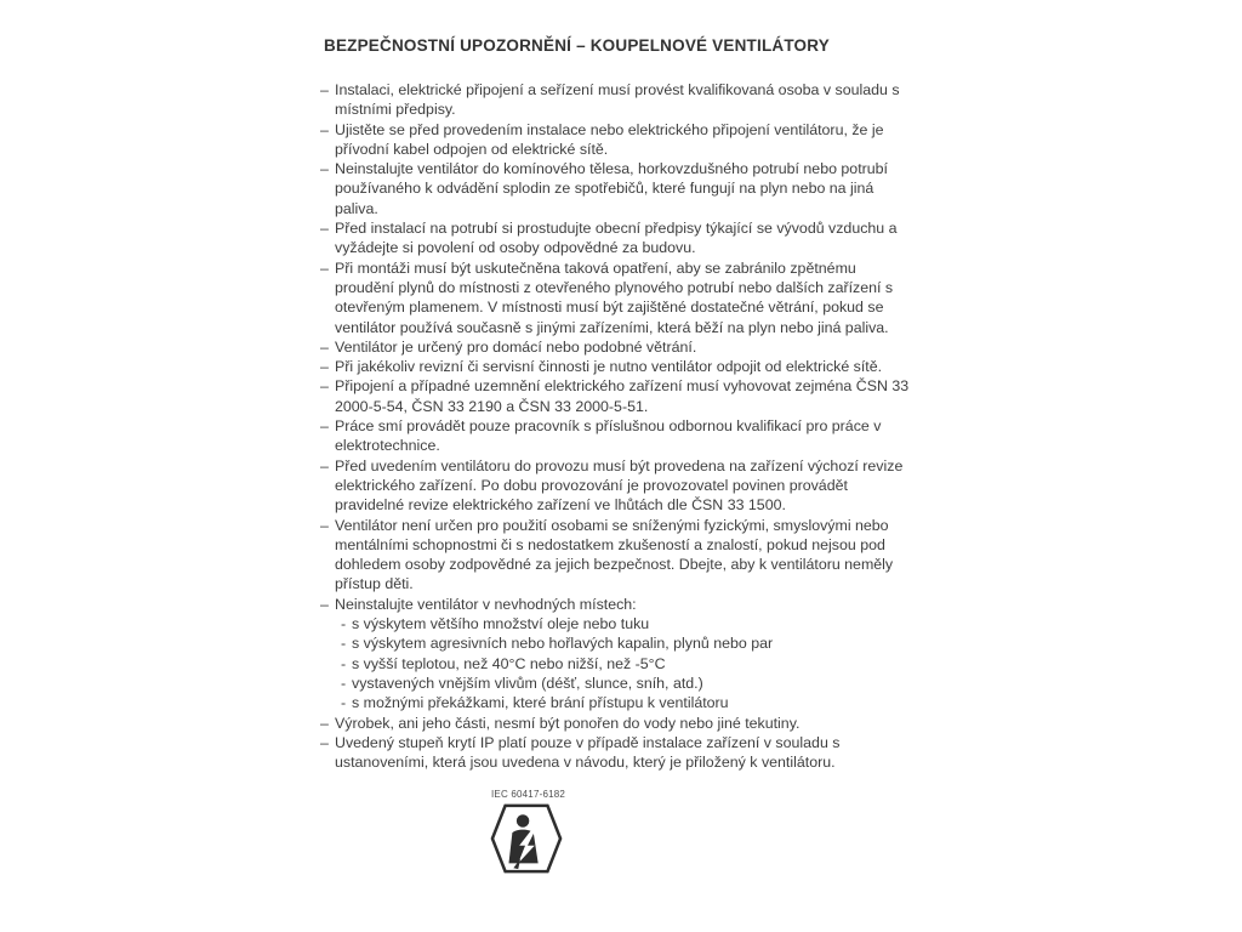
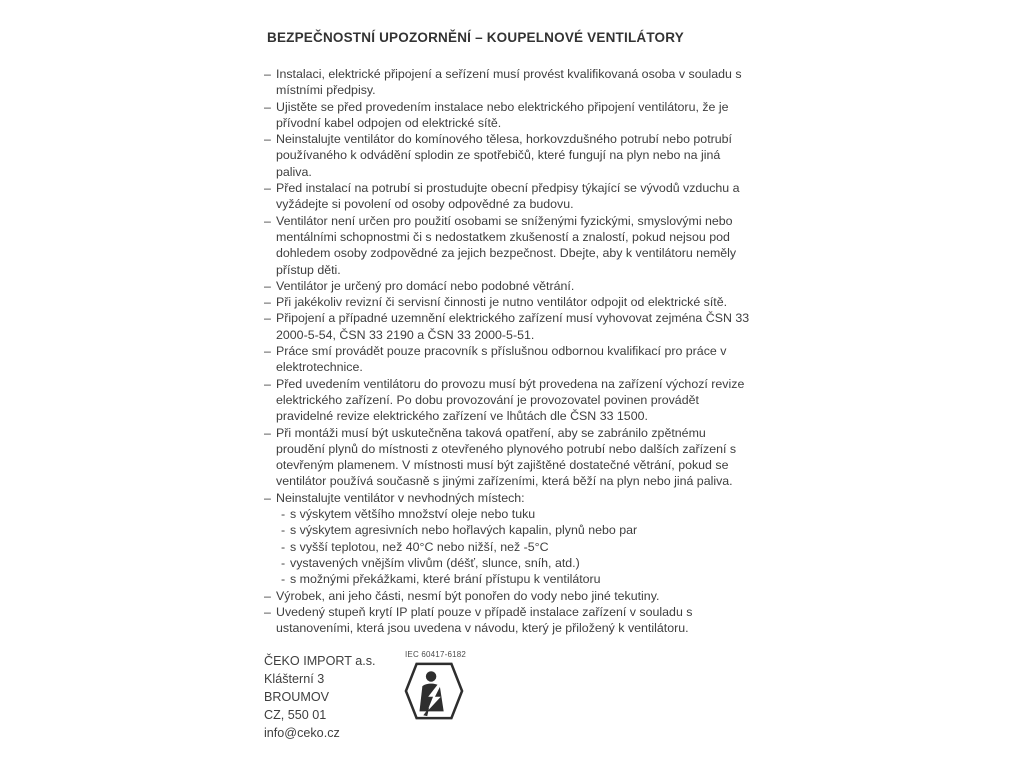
  BEZPEČNOSTNÍ UPOZORNĚNÍ – KOUPELNOVÉ VENTILÁTORY
  –
  Instalaci, elektrické připojení a seřízení musí provést kvalifikovaná osoba v souladu s místními předpisy.
  –
  Ujistěte se před provedením instalace nebo elektrického připojení ventilátoru, že je přívodní kabel odpojen od elektrické sítě.
  –
  Neinstalujte ventilátor do komínového tělesa, horkovzdušného potrubí nebo potrubí používaného k odvádění splodin ze spotřebičů, které fungují na plyn nebo na jiná paliva.
  –
  Před instalací na potrubí si prostudujte obecní předpisy týkající se vývodů vzduchu a vyžádejte si povolení od osoby odpovědné za budovu.
  –
- Při montáži musí být uskutečněna taková opatření, aby se zabránilo zpětnému proudění plynů do místnosti z otevřeného plynového potrubí nebo dalších zařízení s otevřeným plamenem. V místnosti musí být zajištěné dostatečné větrání, pokud se ventilátor používá současně s jinými zařízeními, která běží na plyn nebo jiná paliva.
+ Ventilátor není určen pro použití osobami se sníženými fyzickými, smyslovými nebo mentálními schopnostmi či s nedostatkem zkušeností a znalostí, pokud nejsou pod dohledem osoby zodpovědné za jejich bezpečnost. Dbejte, aby k ventilátoru neměly přístup děti.
  –
  Ventilátor je určený pro domácí nebo podobné větrání.
  –
  Při jakékoliv revizní či servisní činnosti je nutno ventilátor odpojit od elektrické sítě.
  –
  Připojení a případné uzemnění elektrického zařízení musí vyhovovat zejména ČSN 33 2000-5-54, ČSN 33 2190 a ČSN 33 2000-5-51.
  –
  Práce smí provádět pouze pracovník s příslušnou odbornou kvalifikací pro práce v elektrotechnice.
  –
  Před uvedením ventilátoru do provozu musí být provedena na zařízení výchozí revize elektrického zařízení. Po dobu provozování je provozovatel povinen provádět pravidelné revize elektrického zařízení ve lhůtách dle ČSN 33 1500.
  –
- Ventilátor není určen pro použití osobami se sníženými fyzickými, smyslovými nebo mentálními schopnostmi či s nedostatkem zkušeností a znalostí, pokud nejsou pod dohledem osoby zodpovědné za jejich bezpečnost. Dbejte, aby k ventilátoru neměly přístup děti.
+ Při montáži musí být uskutečněna taková opatření, aby se zabránilo zpětnému proudění plynů do místnosti z otevřeného plynového potrubí nebo dalších zařízení s otevřeným plamenem. V místnosti musí být zajištěné dostatečné větrání, pokud se ventilátor používá současně s jinými zařízeními, která běží na plyn nebo jiná paliva.
  –
  Neinstalujte ventilátor v nevhodných místech:
  -
  s výskytem většího množství oleje nebo tuku
  -
  s výskytem agresivních nebo hořlavých kapalin, plynů nebo par
  -
  s vyšší teplotou, než 40°C nebo nižší, než -5°C
  -
  vystavených vnějším vlivům (déšť, slunce, sníh, atd.)
  -
  s možnými překážkami, které brání přístupu k ventilátoru
  –
  Výrobek, ani jeho části, nesmí být ponořen do vody nebo jiné tekutiny.
  –
  Uvedený stupeň krytí IP platí pouze v případě instalace zařízení v souladu s ustanoveními, která jsou uvedena v návodu, který je přiložený k ventilátoru.
+ ČEKO IMPORT a.s.
+ Klášterní 3
+ BROUMOV
+ CZ, 550 01
+ info@ceko.cz
  IEC 60417-6182
